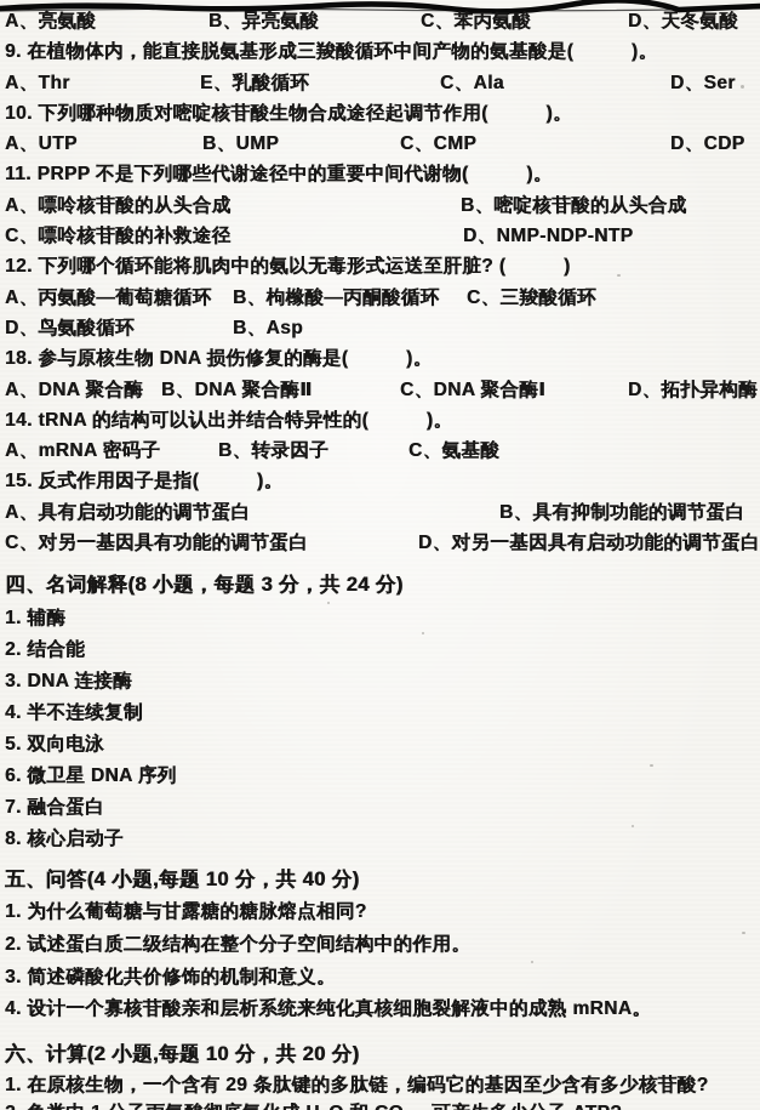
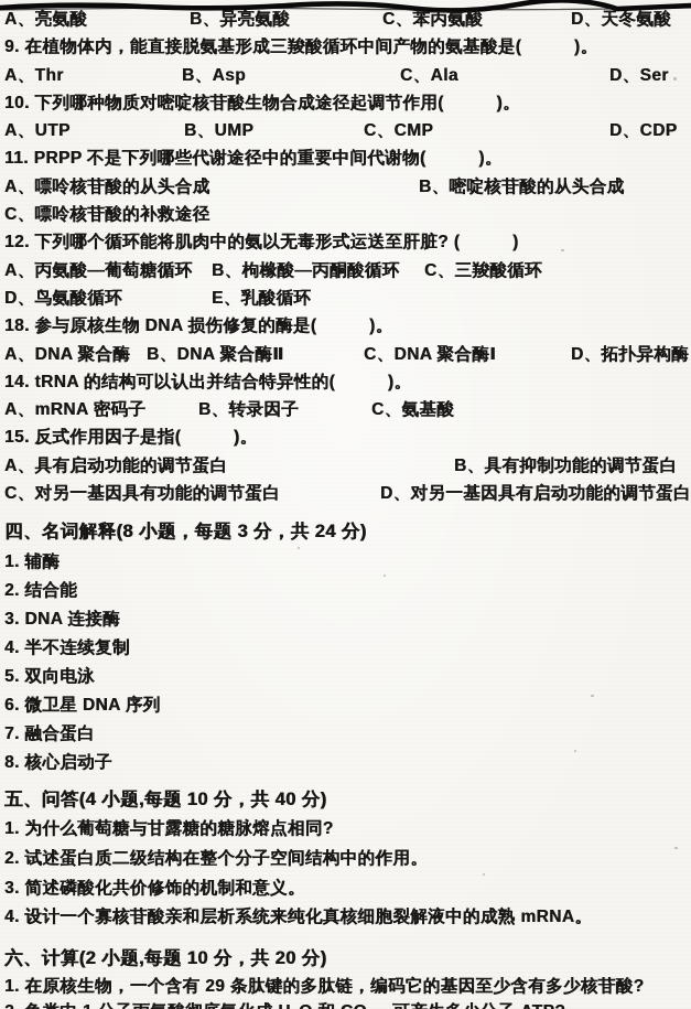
  A、亮氨酸
  B、异亮氨酸
  C、苯丙氨酸
  D、天冬氨酸
  9. 在植物体内，能直接脱氨基形成三羧酸循环中间产物的氨基酸是( )。
  A、Thr
- E、乳酸循环
+ B、Asp
  C、Ala
  D、Ser
  10. 下列哪种物质对嘧啶核苷酸生物合成途径起调节作用( )。
  A、UTP
  B、UMP
  C、CMP
  D、CDP
  11. PRPP 不是下列哪些代谢途径中的重要中间代谢物( )。
  A、嘌呤核苷酸的从头合成
  B、嘧啶核苷酸的从头合成
  C、嘌呤核苷酸的补救途径
- D、NMP-NDP-NTP
  12. 下列哪个循环能将肌肉中的氨以无毒形式运送至肝脏? ( )
  A、丙氨酸—葡萄糖循环
  B、枸橼酸—丙酮酸循环
  C、三羧酸循环
  D、鸟氨酸循环
- B、Asp
+ E、乳酸循环
  18. 参与原核生物 DNA 损伤修复的酶是( )。
  A、DNA 聚合酶
  B、DNA 聚合酶Ⅱ
  C、DNA 聚合酶Ⅰ
  D、拓扑异构酶
  14. tRNA 的结构可以认出并结合特异性的( )。
  A、mRNA 密码子
  B、转录因子
  C、氨基酸
  15. 反式作用因子是指( )。
  A、具有启动功能的调节蛋白
  B、具有抑制功能的调节蛋白
  C、对另一基因具有功能的调节蛋白
  D、对另一基因具有启动功能的调节蛋白
  四、名词解释(8 小题，每题 3 分，共 24 分)
  1. 辅酶
  2. 结合能
  3. DNA 连接酶
  4. 半不连续复制
  5. 双向电泳
  6. 微卫星 DNA 序列
  7. 融合蛋白
  8. 核心启动子
  五、问答(4 小题,每题 10 分，共 40 分)
  1. 为什么葡萄糖与甘露糖的糖脉熔点相同?
  2. 试述蛋白质二级结构在整个分子空间结构中的作用。
  3. 简述磷酸化共价修饰的机制和意义。
  4. 设计一个寡核苷酸亲和层析系统来纯化真核细胞裂解液中的成熟 mRNA。
  六、计算(2 小题,每题 10 分，共 20 分)
  1. 在原核生物，一个含有 29 条肽键的多肽链，编码它的基因至少含有多少核苷酸?
